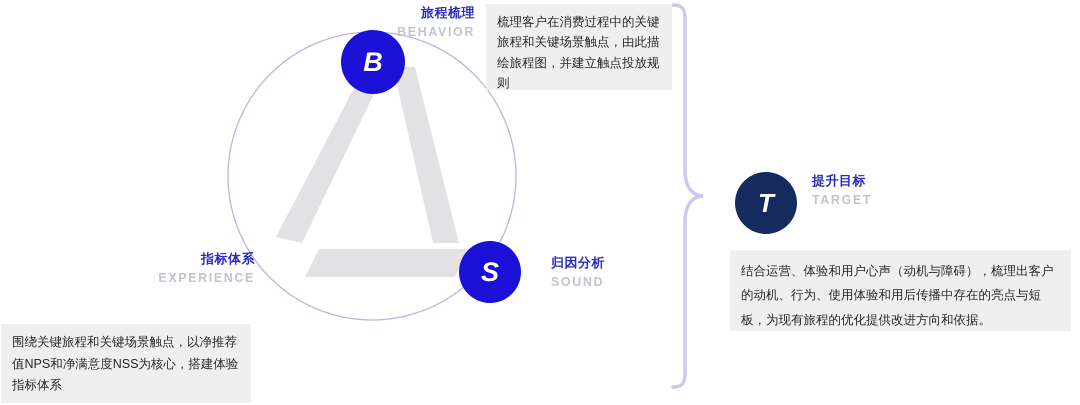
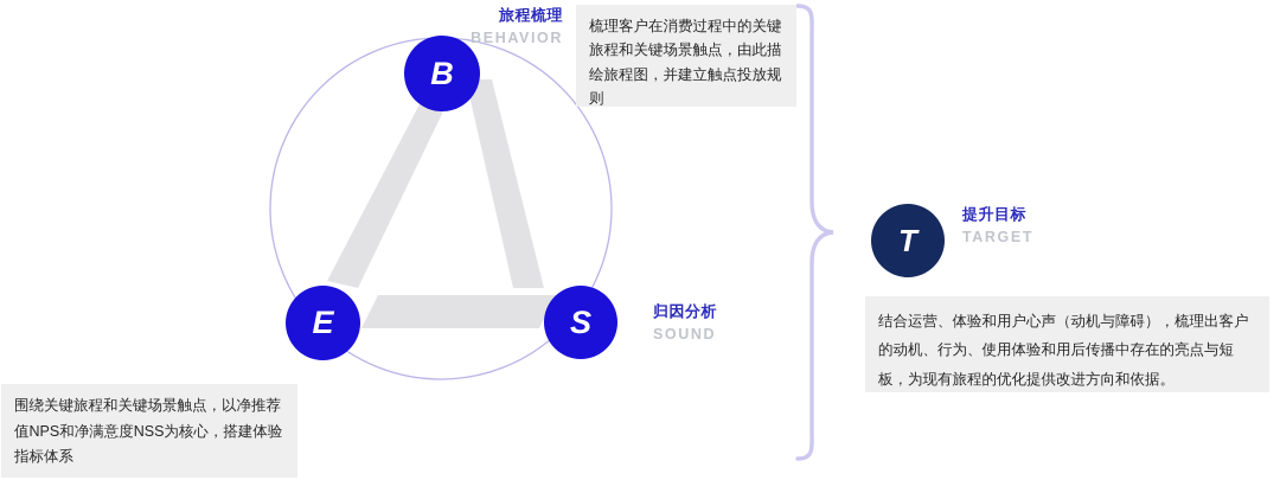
  B
+ E
  S
  T
  旅程梳理
  BEHAVIOR
- 指标体系
- EXPERIENCE
  归因分析
  SOUND
  提升目标
  TARGET
  梳理客户在消费过程中的关键旅程和关键场景触点，由此描绘旅程图，并建立触点投放规则
  围绕关键旅程和关键场景触点，以净推荐值NPS和净满意度NSS为核心，搭建体验指标体系
  结合运营、体验和用户心声（动机与障碍），梳理出客户的动机、行为、使用体验和用后传播中存在的亮点与短板，为现有旅程的优化提供改进方向和依据。
